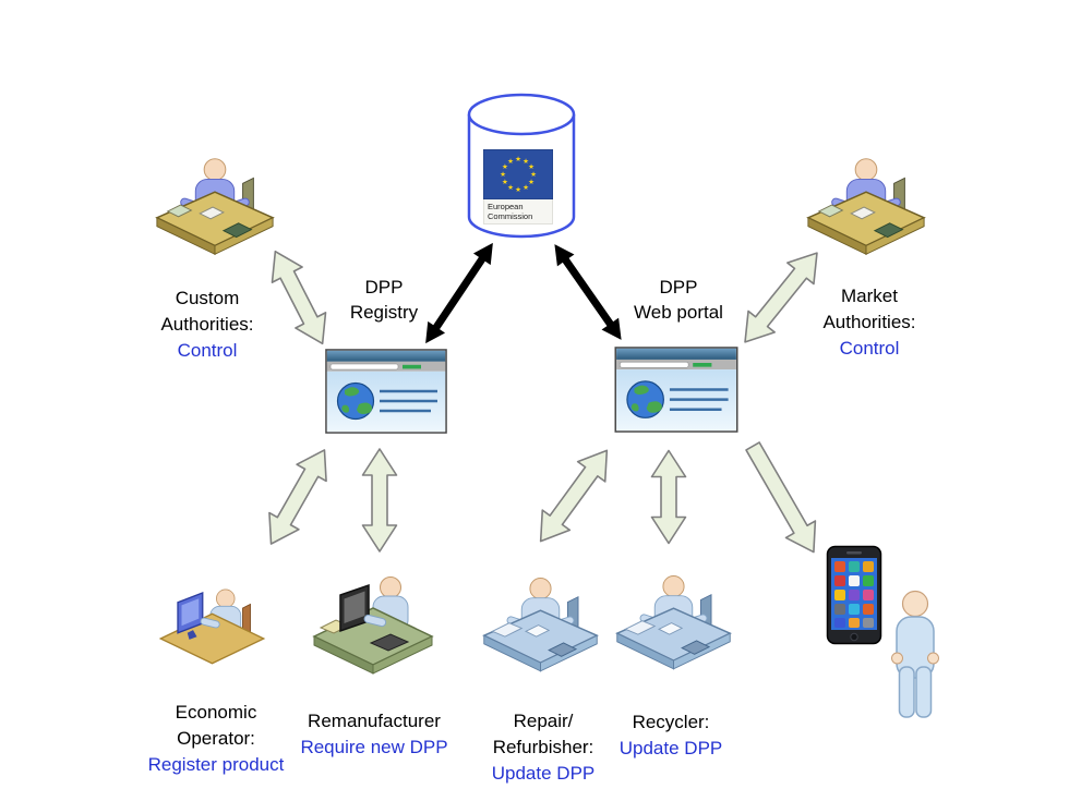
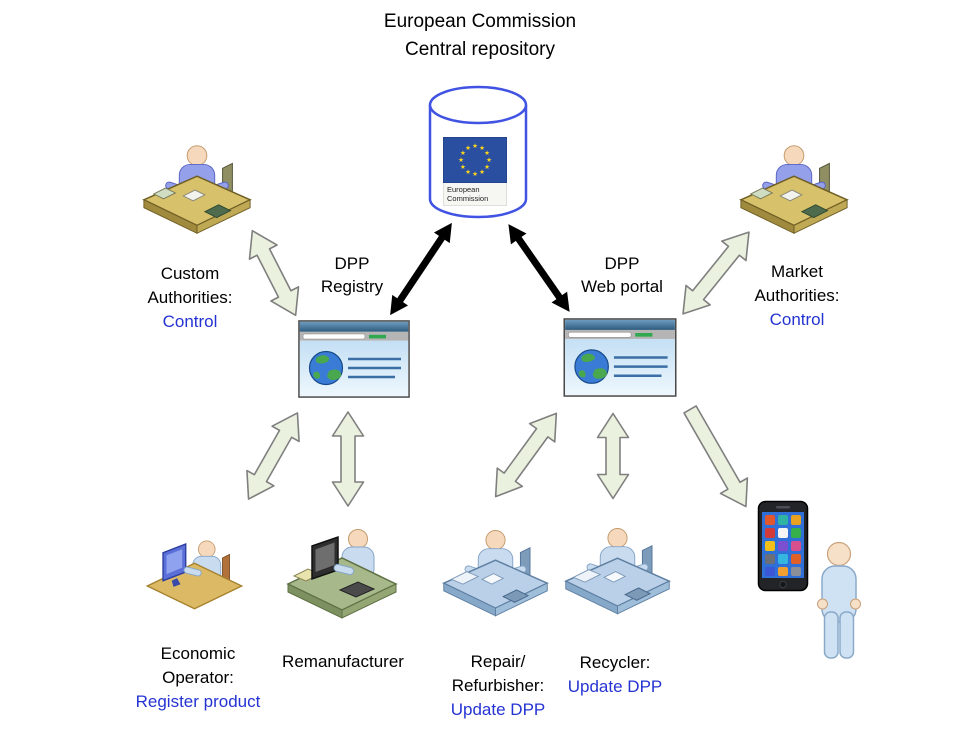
+ European Commission
+ Central repository
  ★
  ★
  ★
  ★
  ★
  ★
  ★
  ★
  ★
  ★
  ★
  ★
  European
  Commission
  DPP
  Registry
  DPP
  Web portal
  Custom
  Authorities:
  Control
  Market
  Authorities:
  Control
  Economic
  Operator:
  Register product
  Remanufacturer
- Require new DPP
  Repair/
  Refurbisher:
  Update DPP
  Recycler:
  Update DPP
